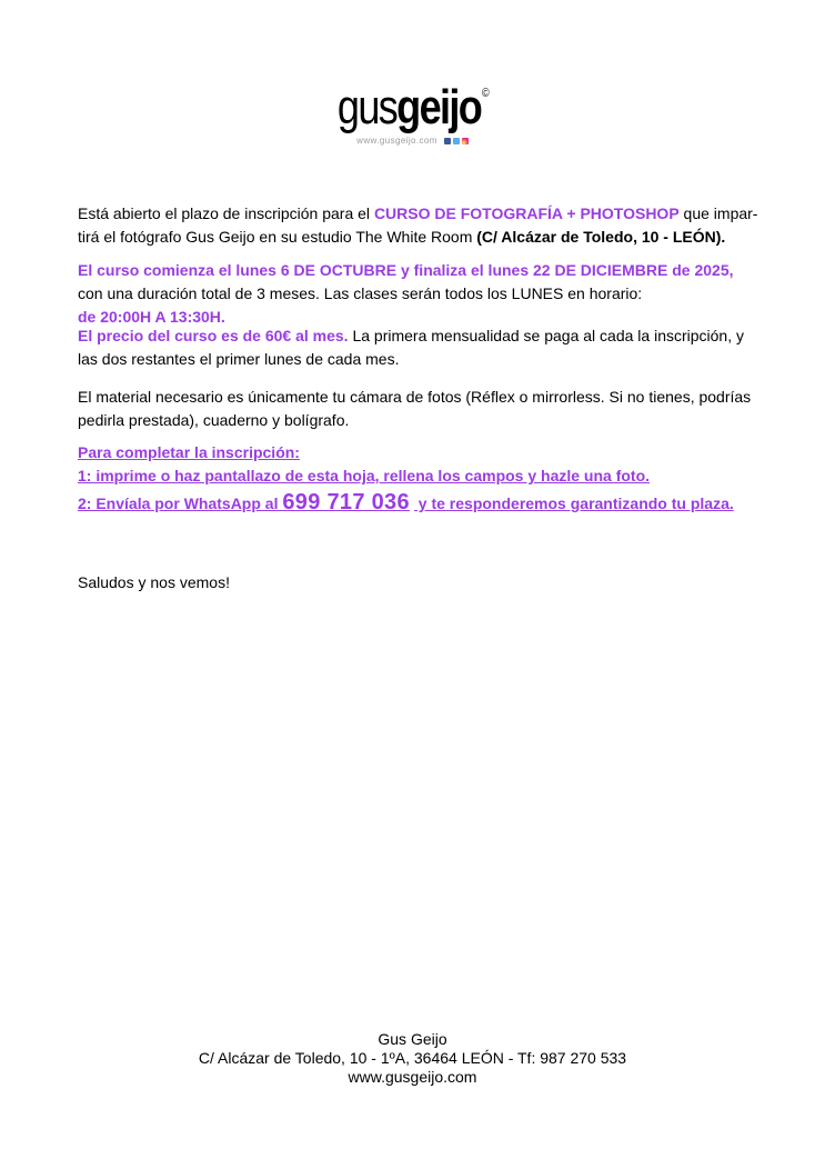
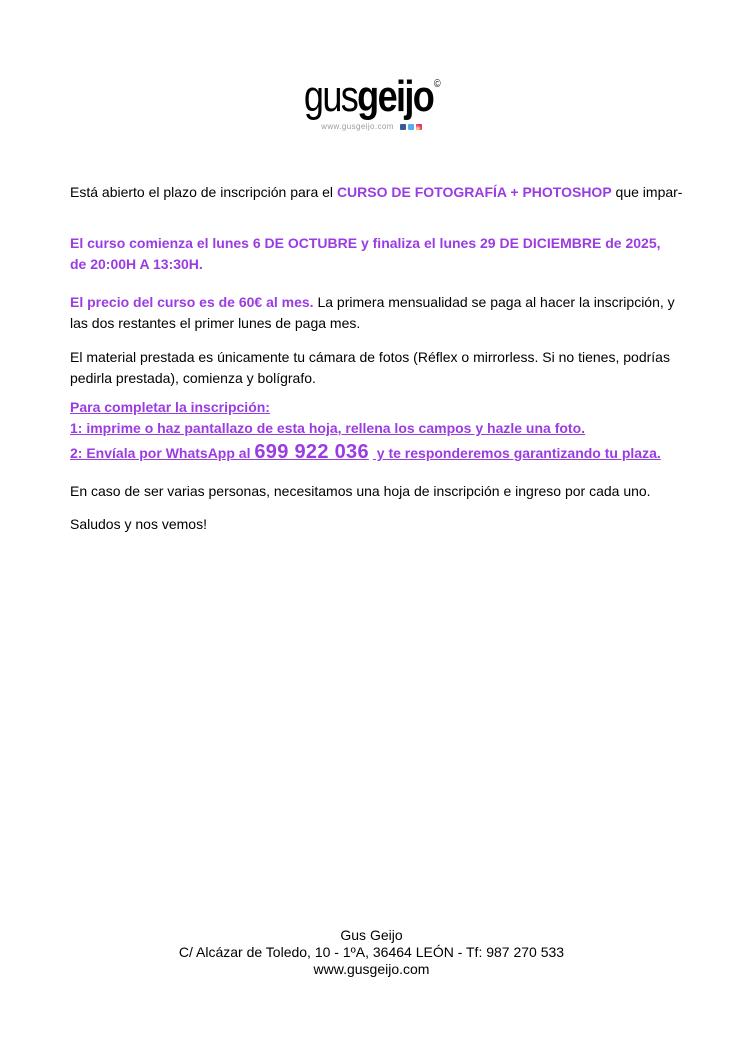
  gusgeijo©
  www.gusgeijo.com
  Está abierto el plazo de inscripción para el CURSO DE FOTOGRAFÍA + PHOTOSHOP que impar-
- tirá el fotógrafo Gus Geijo en su estudio The White Room (C/ Alcázar de Toledo, 10 - LEÓN).
- El curso comienza el lunes 6 DE OCTUBRE y finaliza el lunes 22 DE DICIEMBRE de 2025,
+ El curso comienza el lunes 6 DE OCTUBRE y finaliza el lunes 29 DE DICIEMBRE de 2025,
- con una duración total de 3 meses. Las clases serán todos los LUNES en horario:
  de 20:00H A 13:30H.
- El precio del curso es de 60€ al mes. La primera mensualidad se paga al cada la inscripción, y
+ El precio del curso es de 60€ al mes. La primera mensualidad se paga al hacer la inscripción, y
- las dos restantes el primer lunes de cada mes.
+ las dos restantes el primer lunes de paga mes.
- El material necesario es únicamente tu cámara de fotos (Réflex o mirrorless. Si no tienes, podrías
+ El material prestada es únicamente tu cámara de fotos (Réflex o mirrorless. Si no tienes, podrías
- pedirla prestada), cuaderno y bolígrafo.
+ pedirla prestada), comienza y bolígrafo.
  Para completar la inscripción:
  1: imprime o haz pantallazo de esta hoja, rellena los campos y hazle una foto.
- 2: Envíala por WhatsApp al 699 717 036 y te responderemos garantizando tu plaza.
+ 2: Envíala por WhatsApp al 699 922 036 y te responderemos garantizando tu plaza.
+ En caso de ser varias personas, necesitamos una hoja de inscripción e ingreso por cada uno.
  Saludos y nos vemos!
  Gus Geijo
  C/ Alcázar de Toledo, 10 - 1ºA, 36464 LEÓN - Tf: 987 270 533
  www.gusgeijo.com
